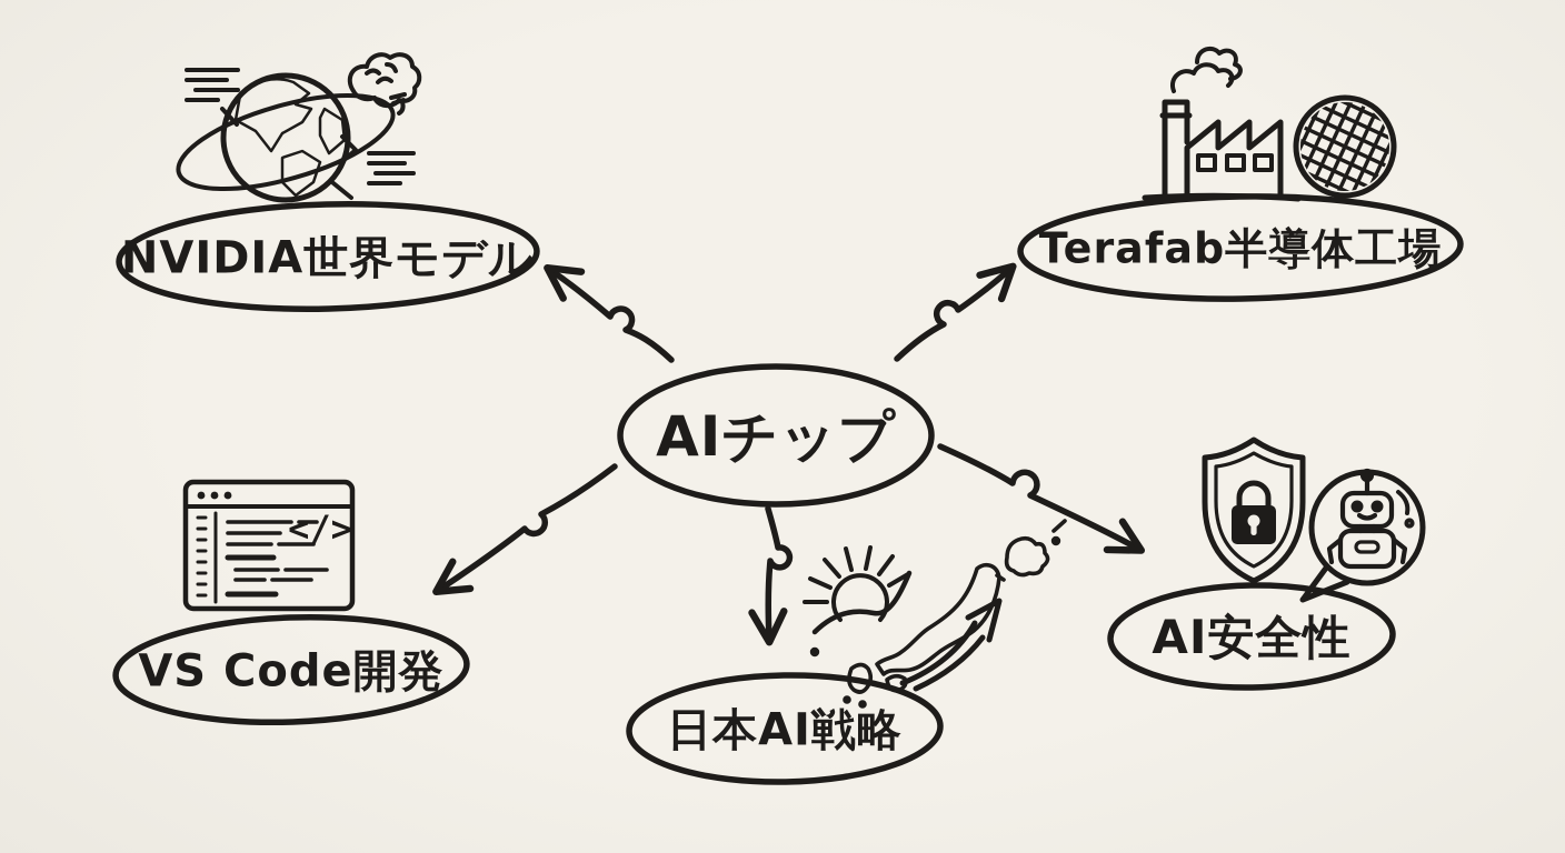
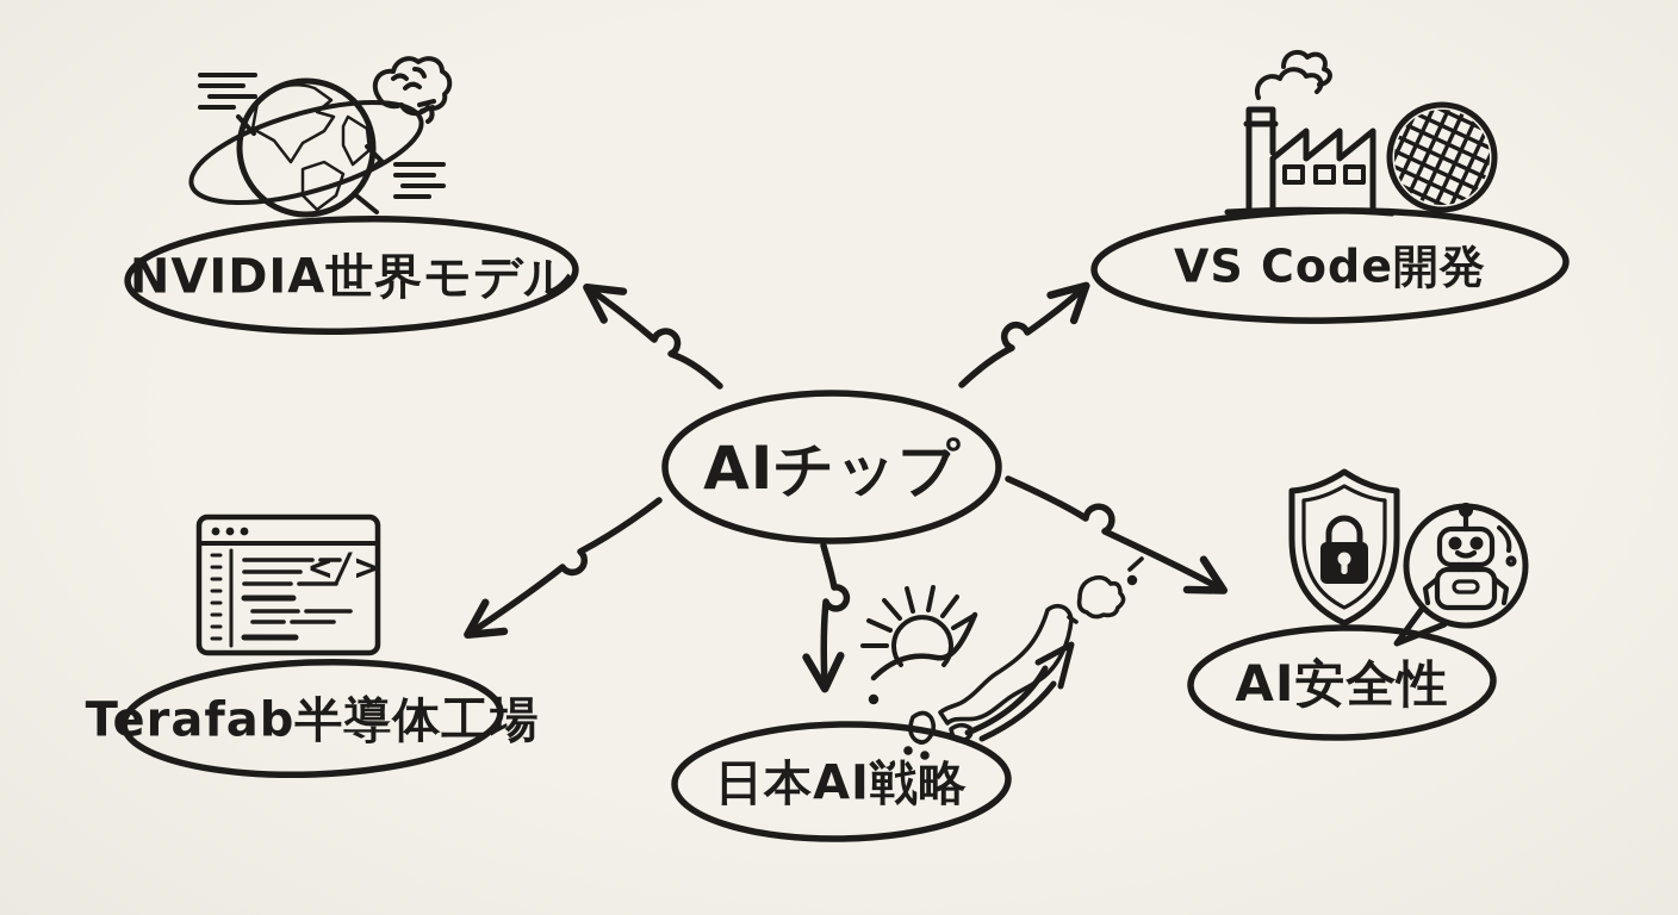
  NVIDIA世界モデル
- Terafab半導体工場
+ VS Code開発
  AIチップ
- VS Code開発
+ Terafab半導体工場
  日本AI戦略
  AI安全性
  </>
